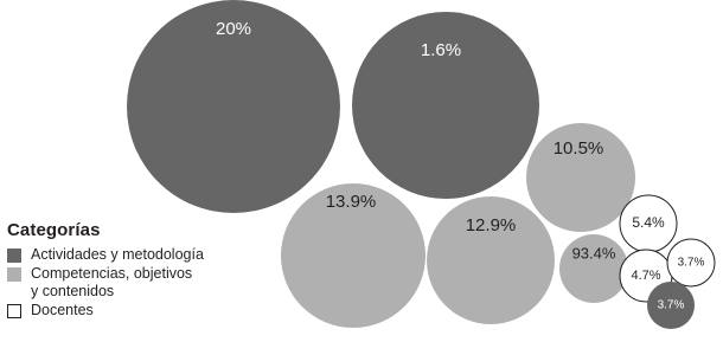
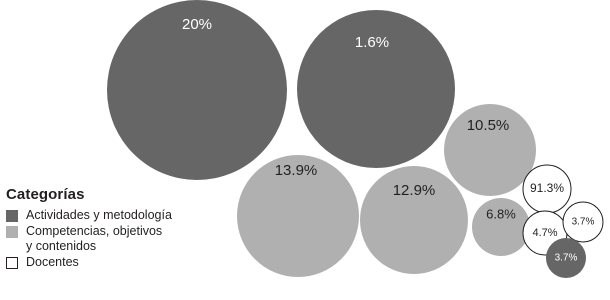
  20%
  1.6%
  13.9%
  12.9%
  10.5%
- 93.4%
+ 6.8%
- 5.4%
+ 91.3%
  4.7%
  3.7%
  3.7%
  Categorías
  Actividades y metodología
  Competencias, objetivos
  y contenidos
  Docentes
